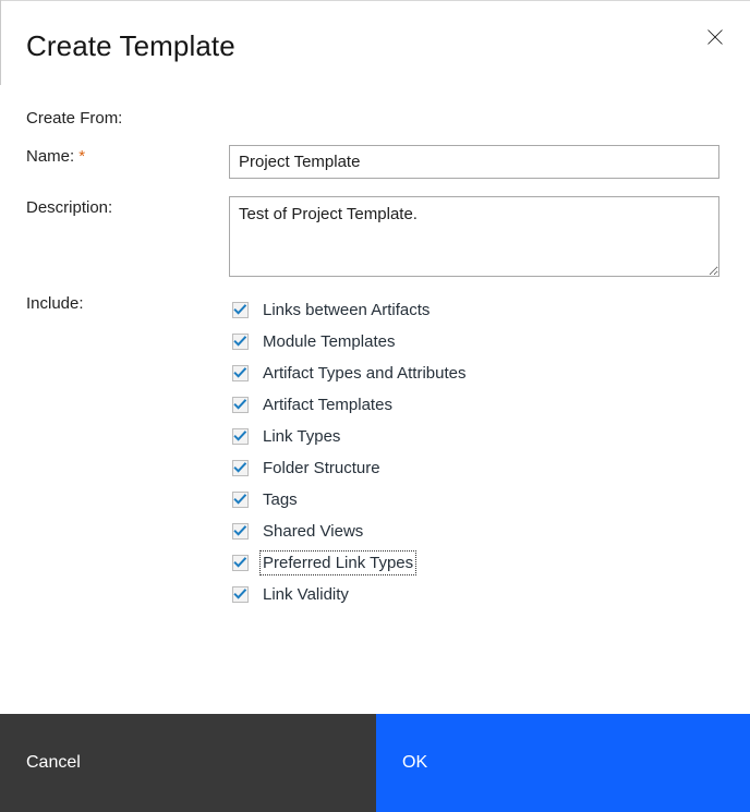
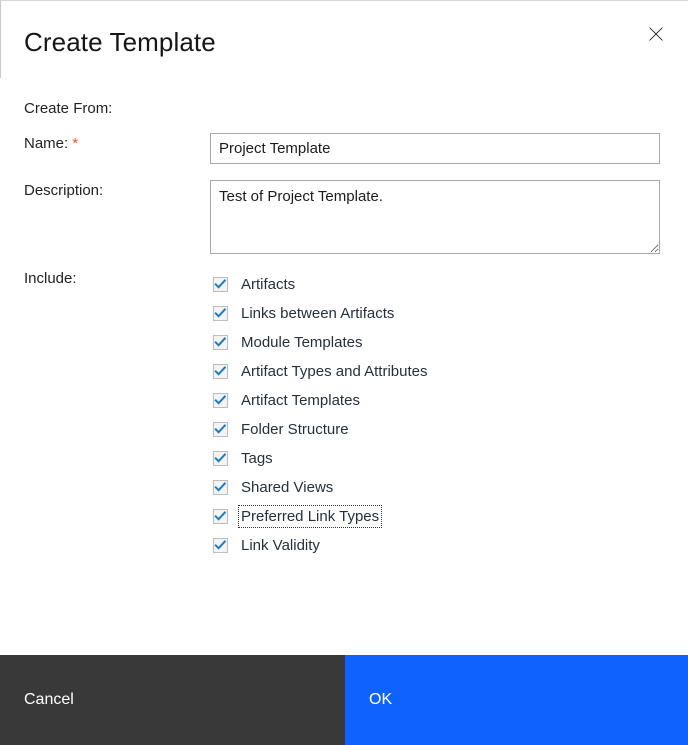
  Create Template
  Create From:
  Name: *
  Project Template
  Description:
  Test of Project Template.
  Include:
+ Artifacts
  Links between Artifacts
  Module Templates
  Artifact Types and Attributes
  Artifact Templates
- Link Types
  Folder Structure
  Tags
  Shared Views
  Preferred Link Types
  Link Validity
  Cancel
  OK
